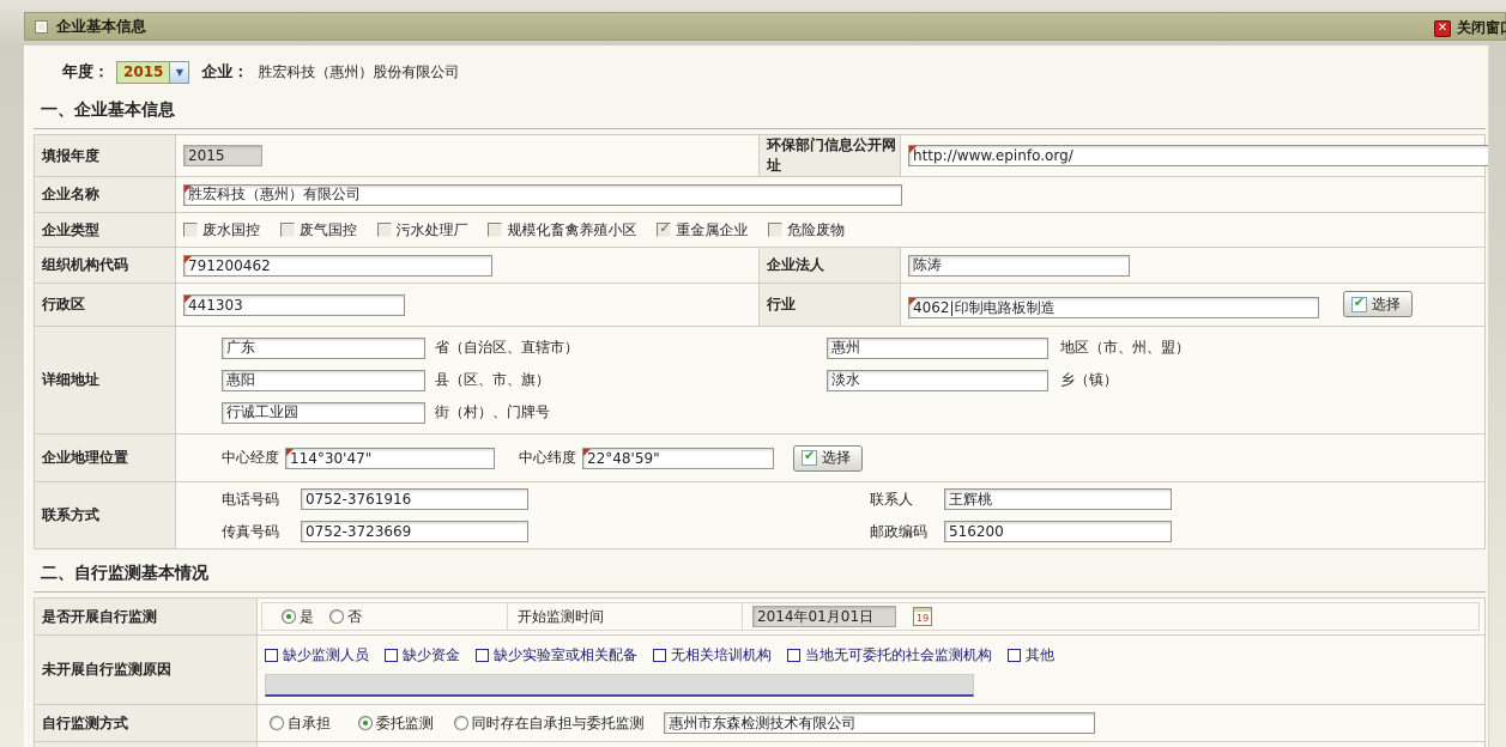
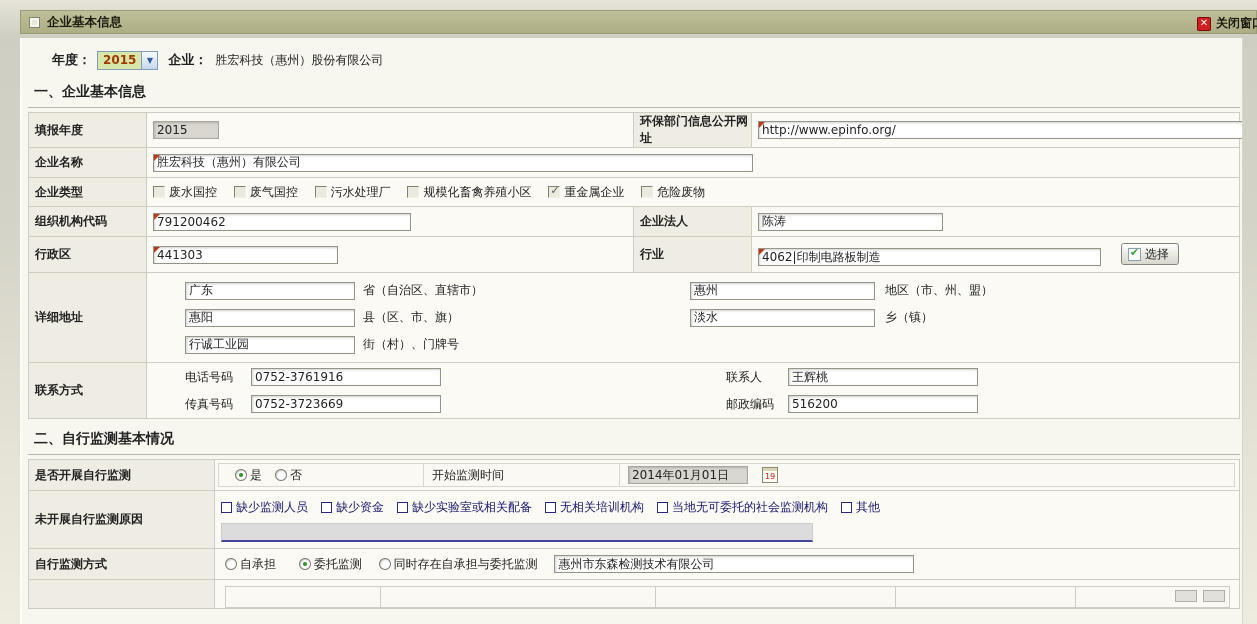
  企业基本信息
  ✕
  关闭窗
  年度：
  2015
  ▼
  企业：
  胜宏科技（惠州）股份有限公司
  一、企业基本信息
  填报年度	2015	环保部门信息公开网址	http://www.epinfo.org/
  企业名称	胜宏科技（惠州）有限公司
  企业类型	废水国控 废气国控 污水处理厂 规模化畜禽养殖小区 重金属企业 危险废物
  组织机构代码	791200462	企业法人	陈涛
  行政区	441303	行业	4062|印制电路板制造 选择
  详细地址	广东 省（自治区、直辖市） 惠州 地区（市、州、盟） 惠阳 县（区、市、旗） 淡水 乡（镇） 行诚工业园 街（村）、门牌号
- 企业地理位置	中心经度 114°30'47" 中心纬度 22°48'59" 选择
  联系方式	电话号码 0752-3761916 联系人 王辉桃 传真号码 0752-3723669 邮政编码 516200
  二、自行监测基本情况
  是否开展自行监测	是 否 开始监测时间 2014年01月01日
  未开展自行监测原因	缺少监测人员 缺少资金 缺少实验室或相关配备 无相关培训机构 当地无可委托的社会监测机构 其他
  自行监测方式	自承担 委托监测 同时存在自承担与委托监测 惠州市东森检测技术有限公司
